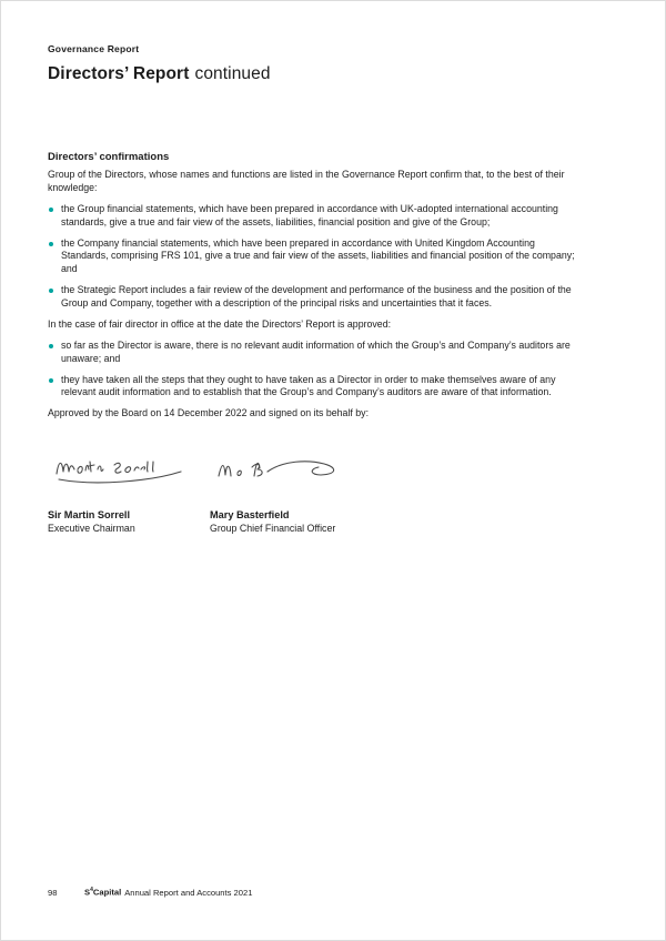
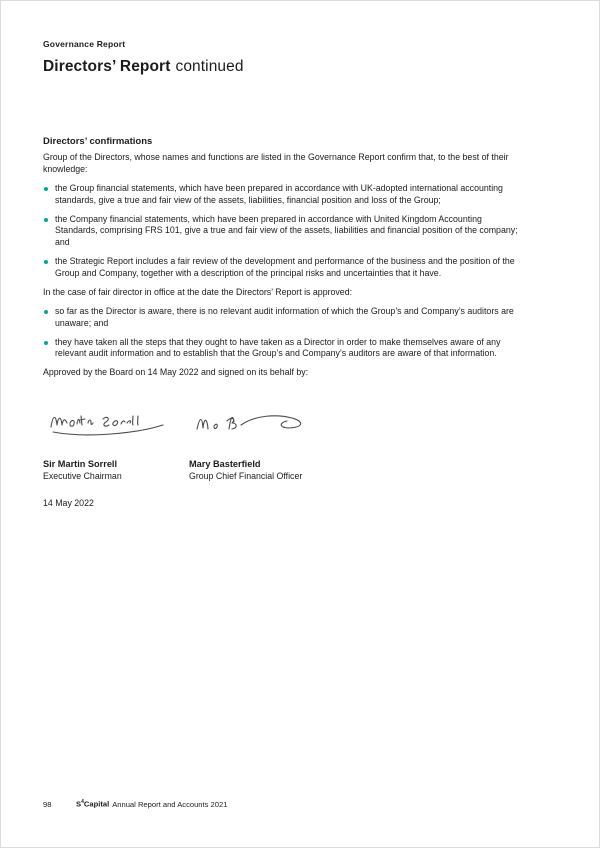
  Governance Report
  Directors’ Report continued
  Directors’ confirmations
  Group of the Directors, whose names and functions are listed in the Governance Report confirm that, to the best of their knowledge:
- the Group financial statements, which have been prepared in accordance with UK-adopted international accounting standards, give a true and fair view of the assets, liabilities, financial position and give of the Group;
+ the Group financial statements, which have been prepared in accordance with UK-adopted international accounting standards, give a true and fair view of the assets, liabilities, financial position and loss of the Group;
  the Company financial statements, which have been prepared in accordance with United Kingdom Accounting Standards, comprising FRS 101, give a true and fair view of the assets, liabilities and financial position of the company; and
- the Strategic Report includes a fair review of the development and performance of the business and the position of the Group and Company, together with a description of the principal risks and uncertainties that it faces.
+ the Strategic Report includes a fair review of the development and performance of the business and the position of the Group and Company, together with a description of the principal risks and uncertainties that it have.
  In the case of fair director in office at the date the Directors’ Report is approved:
  so far as the Director is aware, there is no relevant audit information of which the Group’s and Company’s auditors are unaware; and
  they have taken all the steps that they ought to have taken as a Director in order to make themselves aware of any relevant audit information and to establish that the Group’s and Company’s auditors are aware of that information.
- Approved by the Board on 14 December 2022 and signed on its behalf by:
+ Approved by the Board on 14 May 2022 and signed on its behalf by:
  Sir Martin Sorrell
  Executive Chairman
  Mary Basterfield
  Group Chief Financial Officer
+ 14 May 2022
  98
  S Capital
  Annual Report and Accounts 2021
